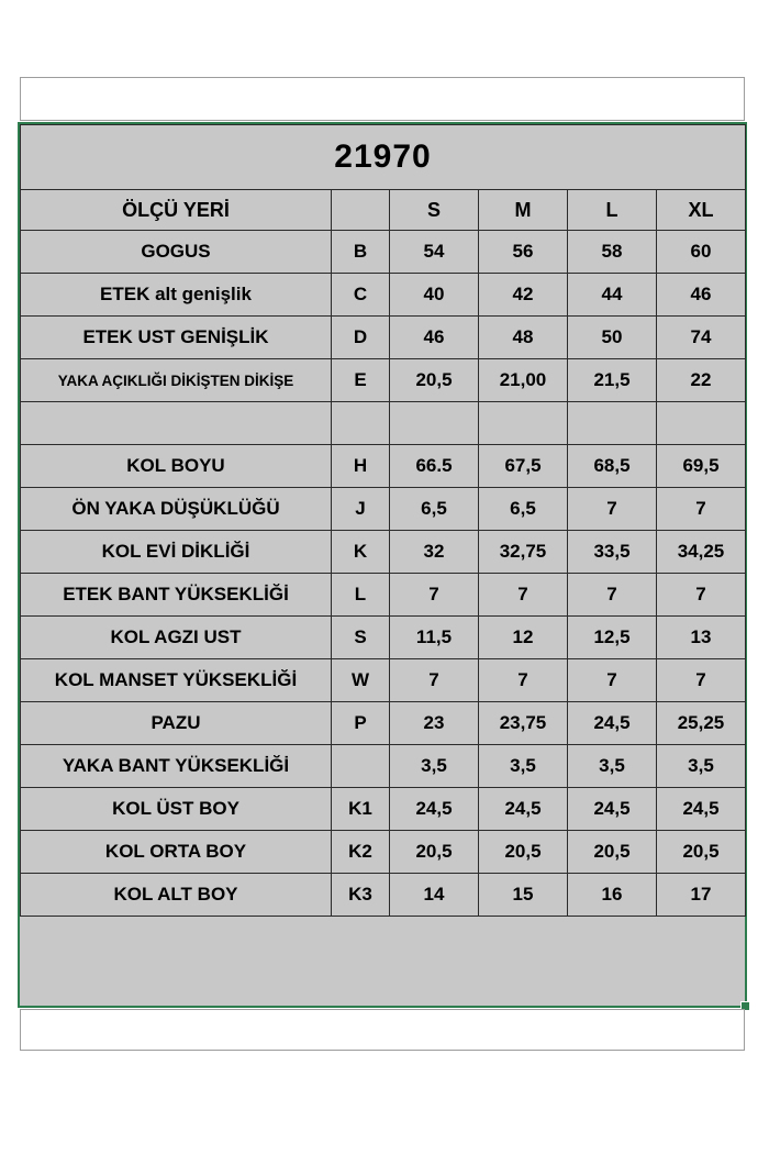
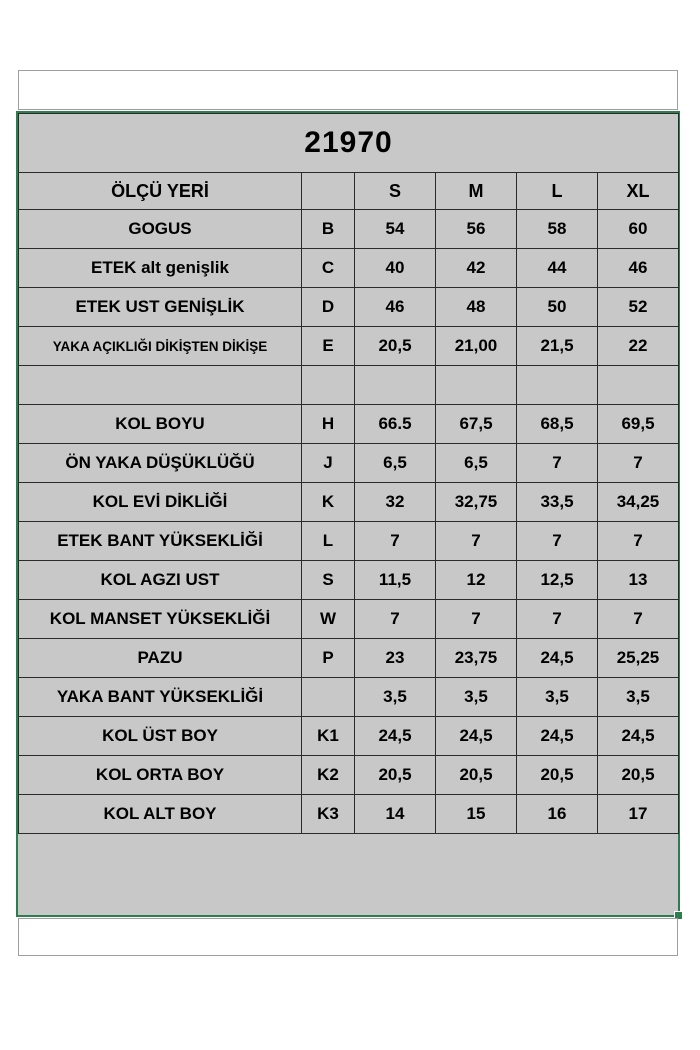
  21970
  ÖLÇÜ YERİ		S	M	L	XL
  GOGUS	B	54	56	58	60
  ETEK alt genişlik	C	40	42	44	46
- ETEK UST GENİŞLİK	D	46	48	50	74
+ ETEK UST GENİŞLİK	D	46	48	50	52
  YAKA AÇIKLIĞI DİKİŞTEN DİKİŞE	E	20,5	21,00	21,5	22
  KOL BOYU	H	66.5	67,5	68,5	69,5
  ÖN YAKA DÜŞÜKLÜĞÜ	J	6,5	6,5	7	7
  KOL EVİ DİKLİĞİ	K	32	32,75	33,5	34,25
  ETEK BANT YÜKSEKLİĞİ	L	7	7	7	7
  KOL AGZI UST	S	11,5	12	12,5	13
  KOL MANSET YÜKSEKLİĞİ	W	7	7	7	7
  PAZU	P	23	23,75	24,5	25,25
  YAKA BANT YÜKSEKLİĞİ		3,5	3,5	3,5	3,5
  KOL ÜST BOY	K1	24,5	24,5	24,5	24,5
  KOL ORTA BOY	K2	20,5	20,5	20,5	20,5
  KOL ALT BOY	K3	14	15	16	17
